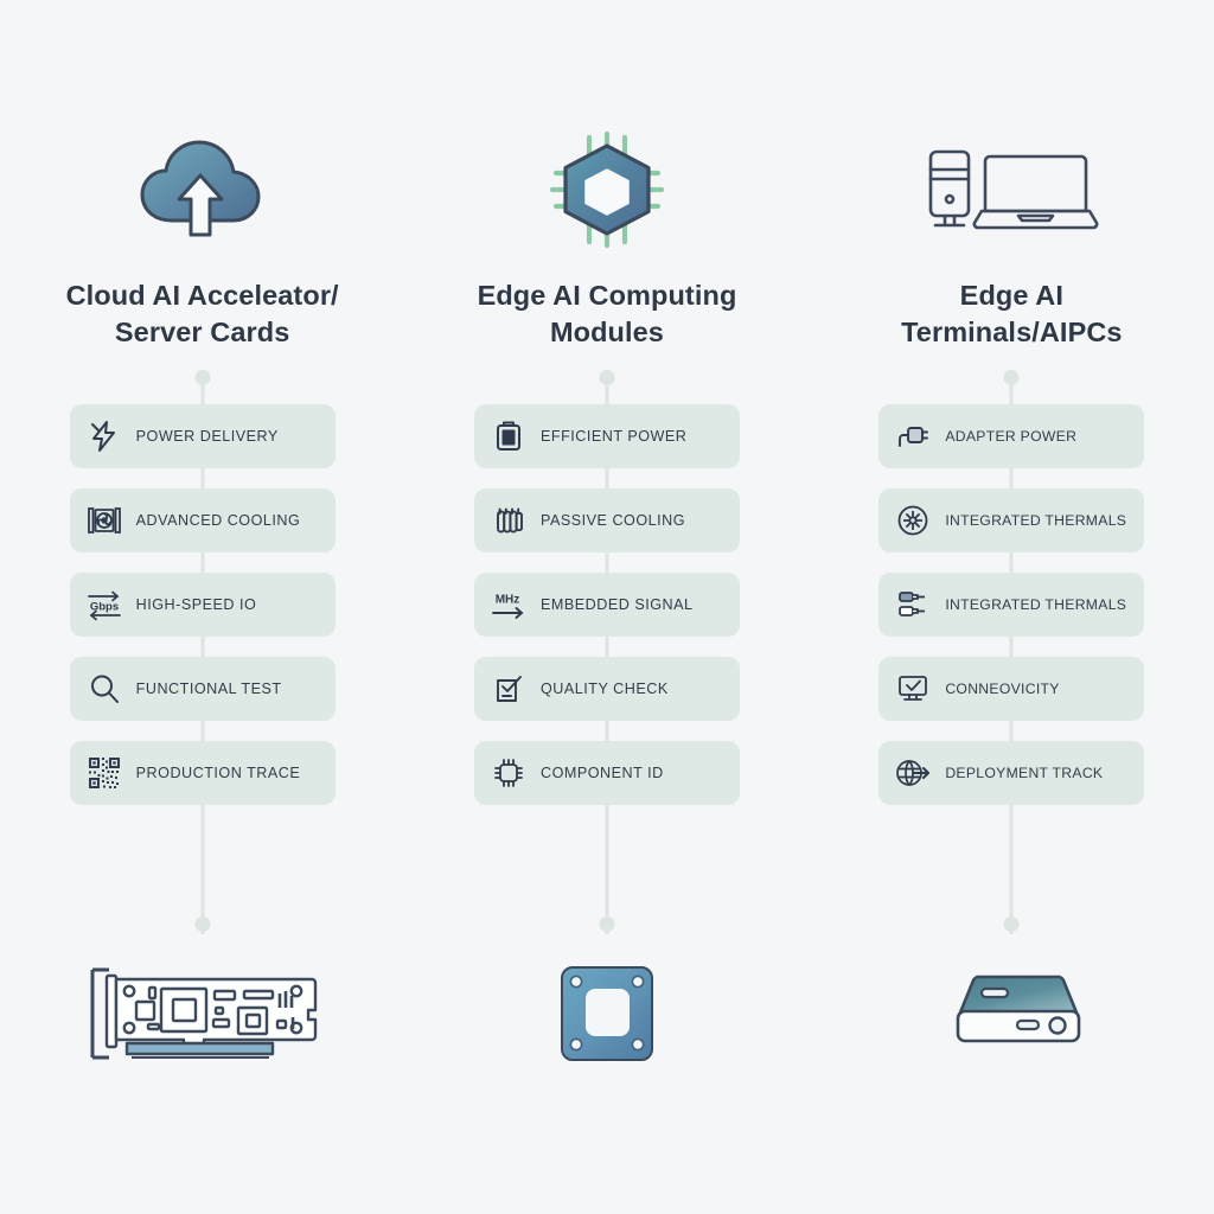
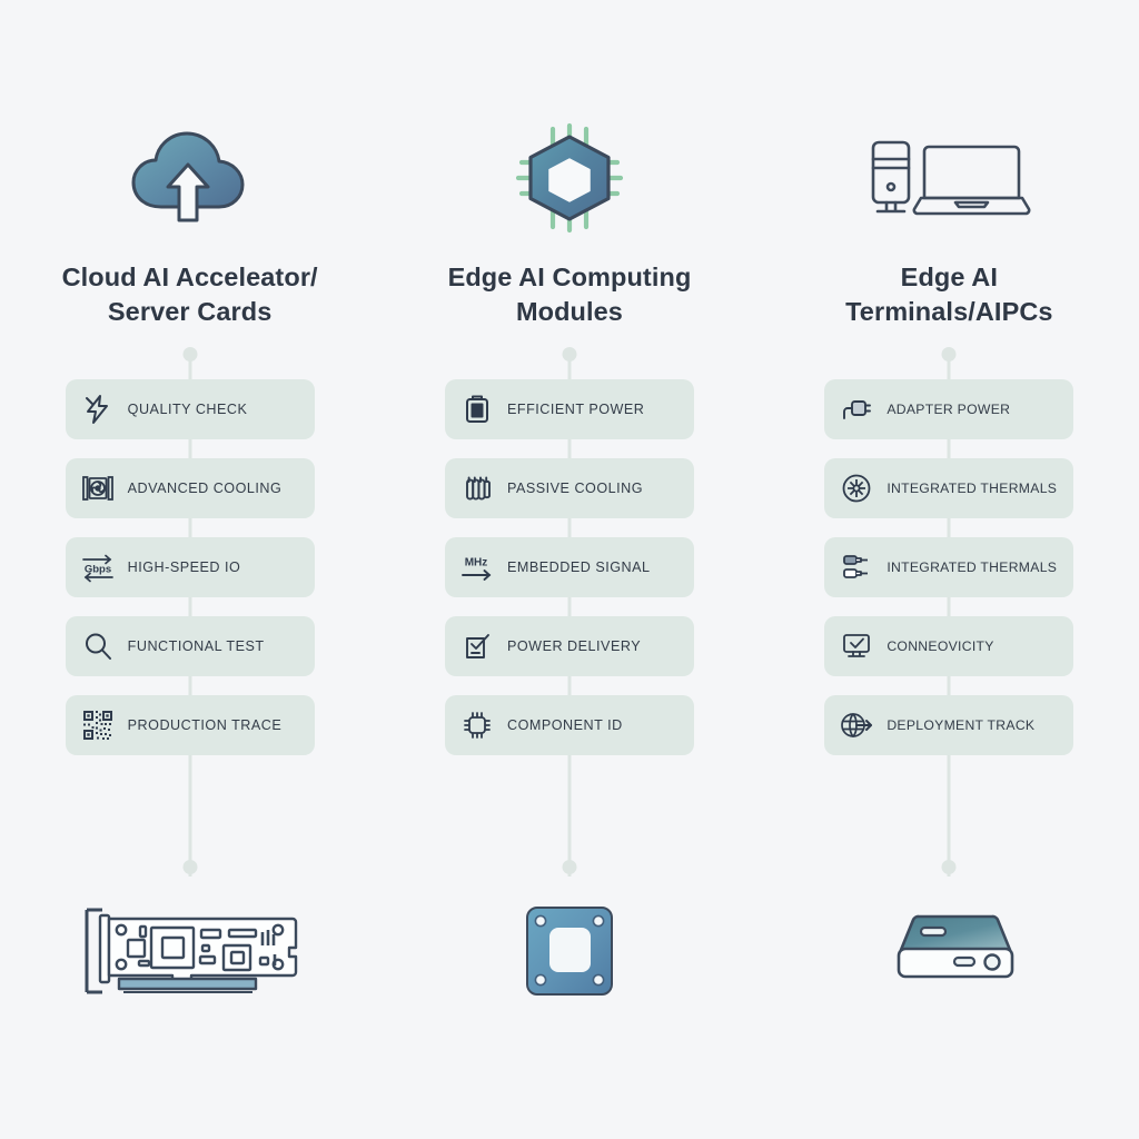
  Cloud AI Acceleator/
  Server Cards
- POWER DELIVERY
+ QUALITY CHECK
  ADVANCED COOLING
  Gbps
  HIGH-SPEED IO
  FUNCTIONAL TEST
  PRODUCTION TRACE
  Edge AI Computing
  Modules
  EFFICIENT POWER
  PASSIVE COOLING
  MHz
  EMBEDDED SIGNAL
- QUALITY CHECK
+ POWER DELIVERY
  COMPONENT ID
  Edge AI
  Terminals/AIPCs
  ADAPTER POWER
  INTEGRATED THERMALS
  INTEGRATED THERMALS
  CONNEOVICITY
  DEPLOYMENT TRACK
